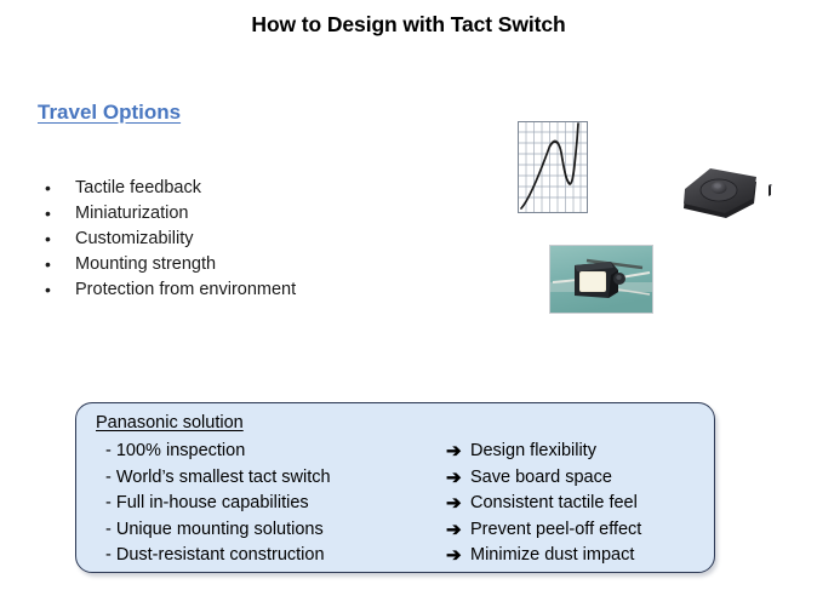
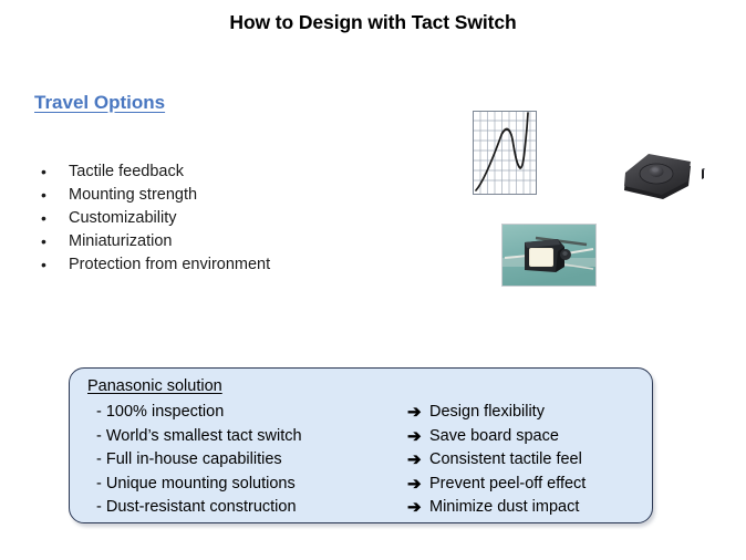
  How to Design with Tact Switch
  Travel Options
  •
  Tactile feedback
  •
- Miniaturization
+ Mounting strength
  •
  Customizability
  •
- Mounting strength
+ Miniaturization
  •
  Protection from environment
  Panasonic solution
  - 100% inspection
  ➔
  Design flexibility
  - World’s smallest tact switch
  ➔
  Save board space
  - Full in-house capabilities
  ➔
  Consistent tactile feel
  - Unique mounting solutions
  ➔
  Prevent peel-off effect
  - Dust-resistant construction
  ➔
  Minimize dust impact
